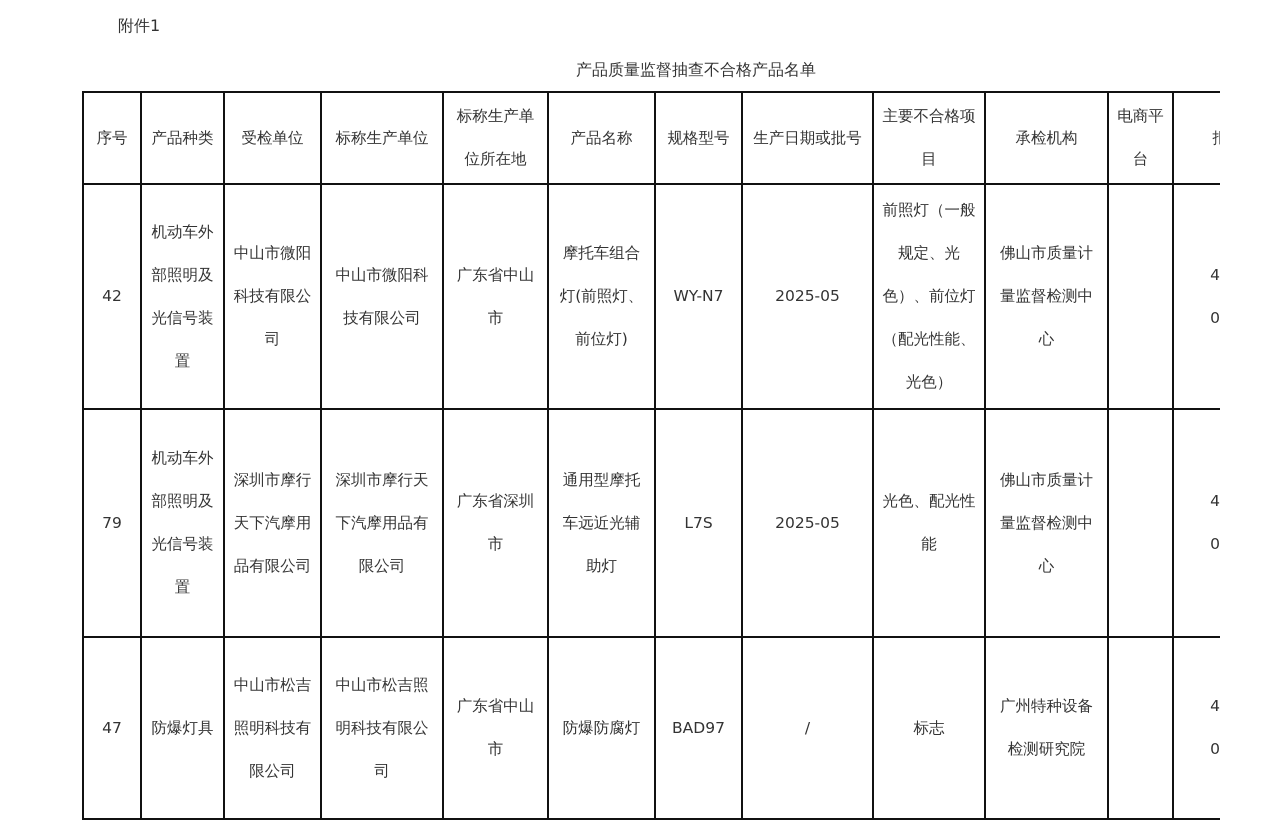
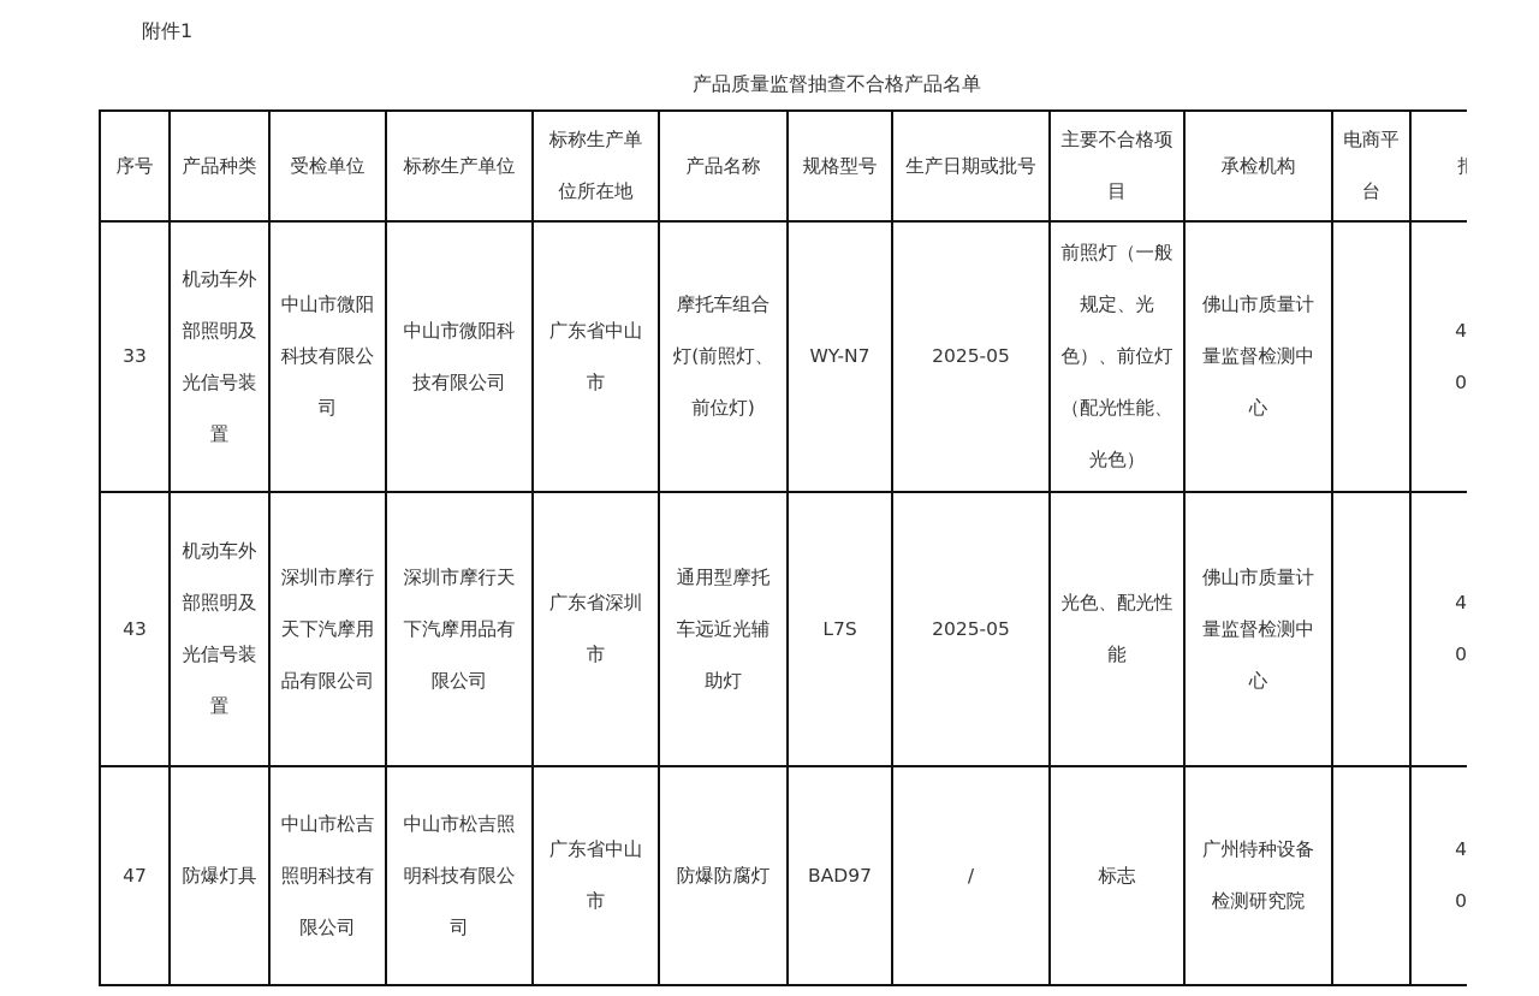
  附件1
  产品质量监督抽查不合格产品名单
  序号	产品种类	受检单位	标称生产单位	标称生产单位所在地	产品名称	规格型号	生产日期或批号	主要不合格项目	承检机构	电商平台
- 42	机动车外部照明及光信号装置	中山市微阳科技有限公司	中山市微阳科技有限公司	广东省中山市	摩托车组合灯(前照灯、前位灯)	WY-N7	2025-05	前照灯（一般规定、光色）、前位灯（配光性能、光色）	佛山市质量计量监督检测中心		40
+ 33	机动车外部照明及光信号装置	中山市微阳科技有限公司	中山市微阳科技有限公司	广东省中山市	摩托车组合灯(前照灯、前位灯)	WY-N7	2025-05	前照灯（一般规定、光色）、前位灯（配光性能、光色）	佛山市质量计量监督检测中心		40
- 79	机动车外部照明及光信号装置	深圳市摩行天下汽摩用品有限公司	深圳市摩行天下汽摩用品有限公司	广东省深圳市	通用型摩托车远近光辅助灯	L7S	2025-05	光色、配光性能	佛山市质量计量监督检测中心		40
+ 43	机动车外部照明及光信号装置	深圳市摩行天下汽摩用品有限公司	深圳市摩行天下汽摩用品有限公司	广东省深圳市	通用型摩托车远近光辅助灯	L7S	2025-05	光色、配光性能	佛山市质量计量监督检测中心		40
  47	防爆灯具	中山市松吉照明科技有限公司	中山市松吉照明科技有限公司	广东省中山市	防爆防腐灯	BAD97	/	标志	广州特种设备检测研究院		40
